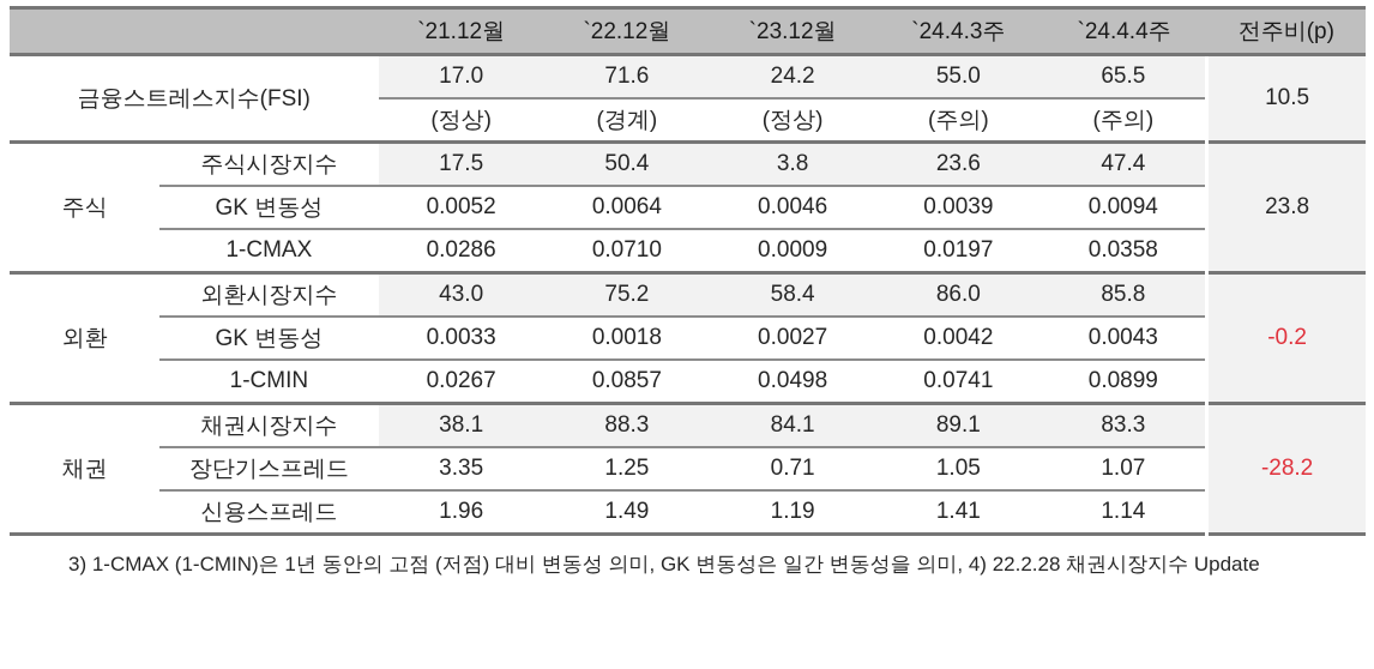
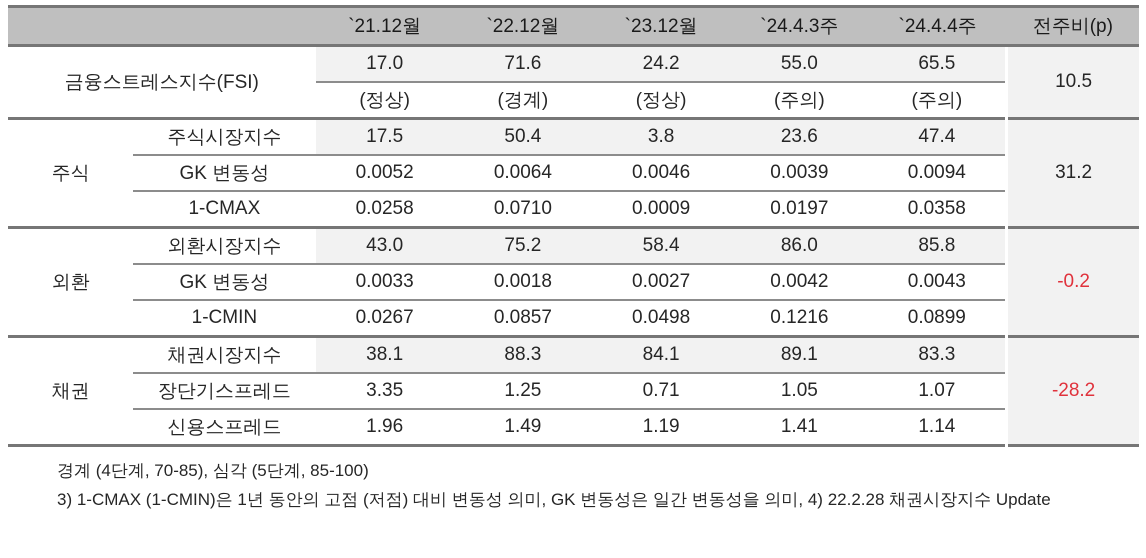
  	`21.12월	`22.12월	`23.12월	`24.4.3주	`24.4.4주	전주비(p)
  금융스트레스지수(FSI)	17.0	71.6	24.2	55.0	65.5	10.5
  (정상)	(경계)	(정상)	(주의)	(주의)
- 주식	주식시장지수	17.5	50.4	3.8	23.6	47.4	23.8
+ 주식	주식시장지수	17.5	50.4	3.8	23.6	47.4	31.2
  GK 변동성	0.0052	0.0064	0.0046	0.0039	0.0094
- 1-CMAX	0.0286	0.0710	0.0009	0.0197	0.0358
+ 1-CMAX	0.0258	0.0710	0.0009	0.0197	0.0358
  외환	외환시장지수	43.0	75.2	58.4	86.0	85.8	-0.2
  GK 변동성	0.0033	0.0018	0.0027	0.0042	0.0043
- 1-CMIN	0.0267	0.0857	0.0498	0.0741	0.0899
+ 1-CMIN	0.0267	0.0857	0.0498	0.1216	0.0899
  채권	채권시장지수	38.1	88.3	84.1	89.1	83.3	-28.2
  장단기스프레드	3.35	1.25	0.71	1.05	1.07
  신용스프레드	1.96	1.49	1.19	1.41	1.14
+ 경계 (4단계, 70-85), 심각 (5단계, 85-100)
  3) 1-CMAX (1-CMIN)은 1년 동안의 고점 (저점) 대비 변동성 의미, GK 변동성은 일간 변동성을 의미, 4) 22.2.28 채권시장지수 Update
